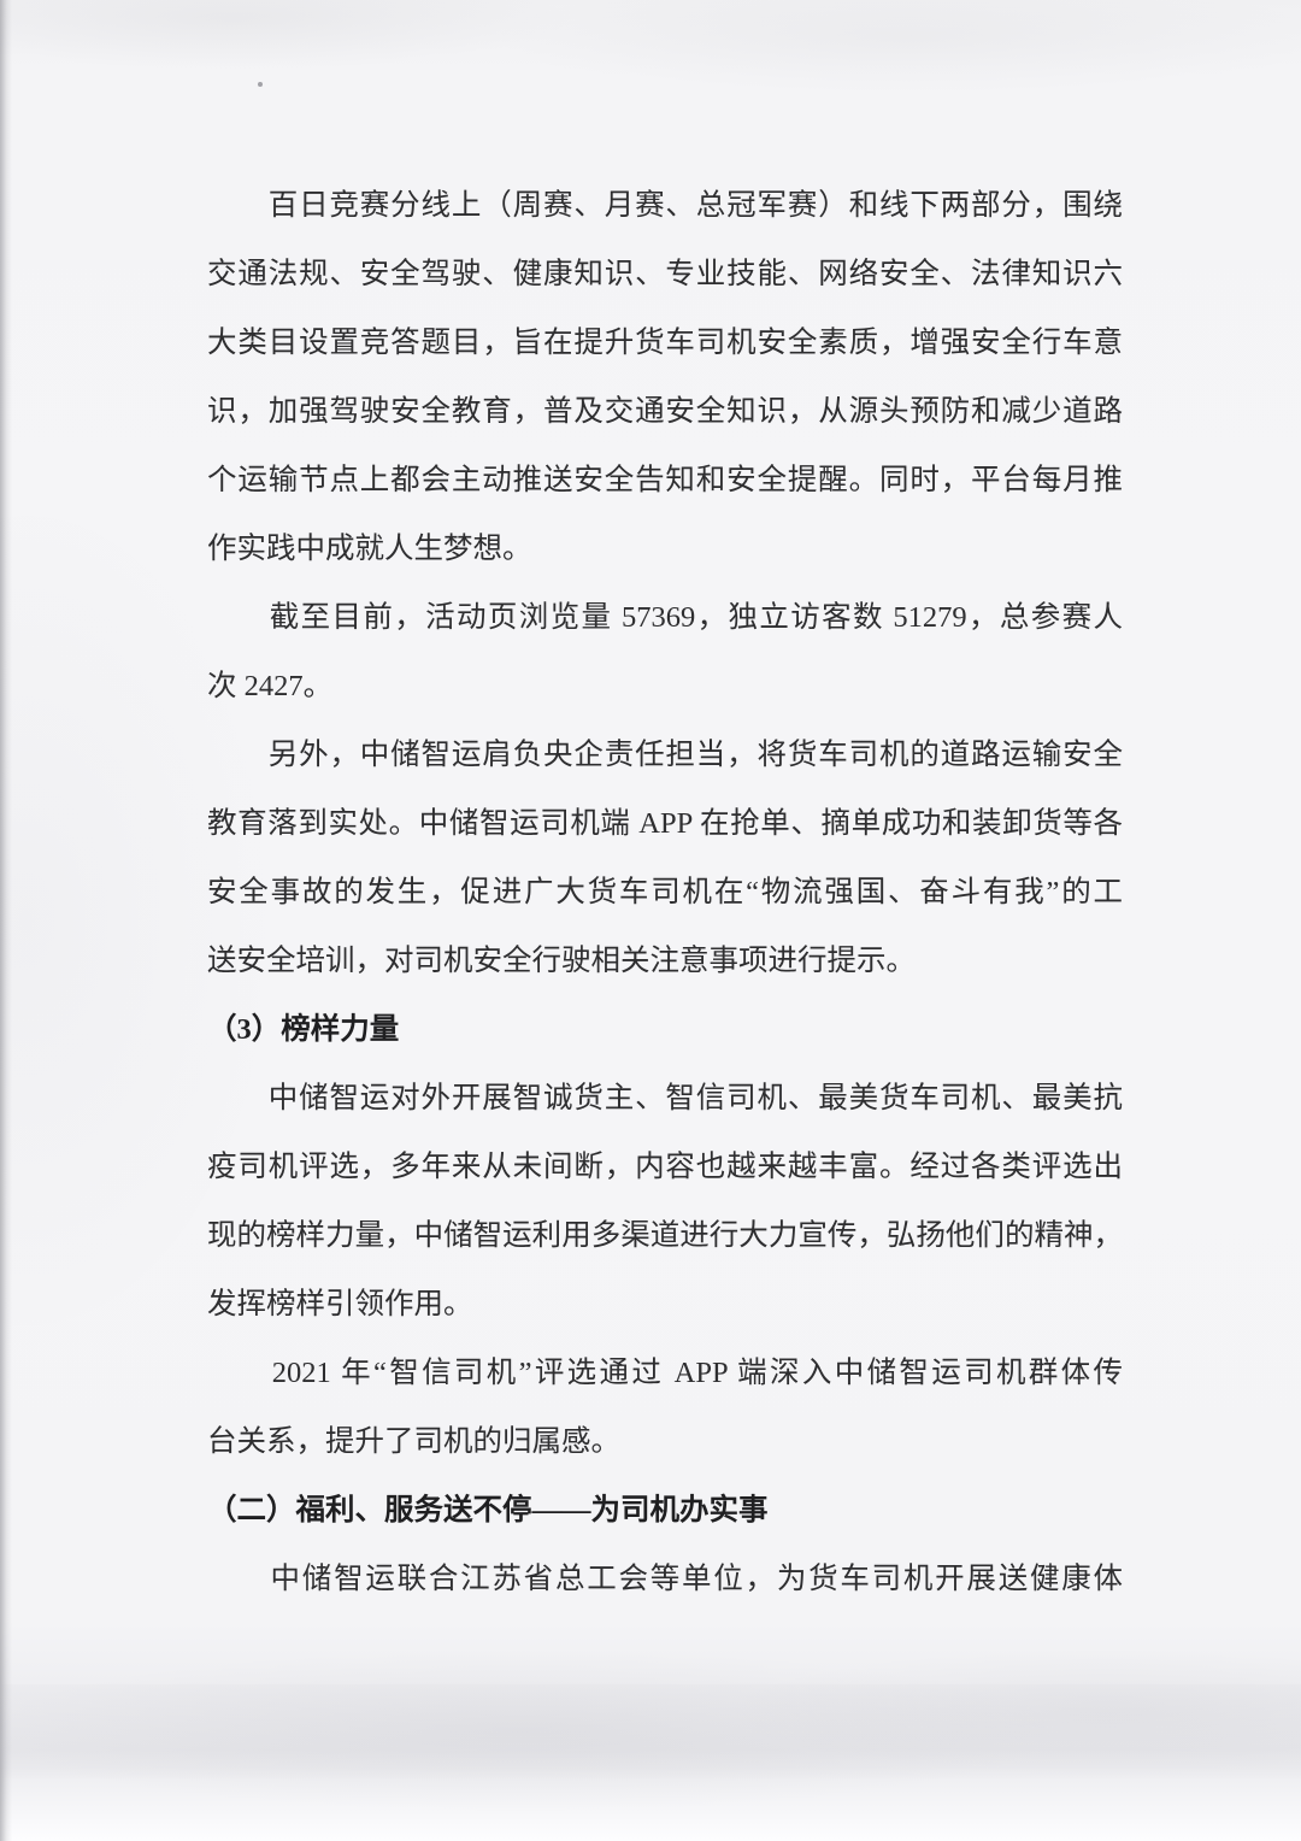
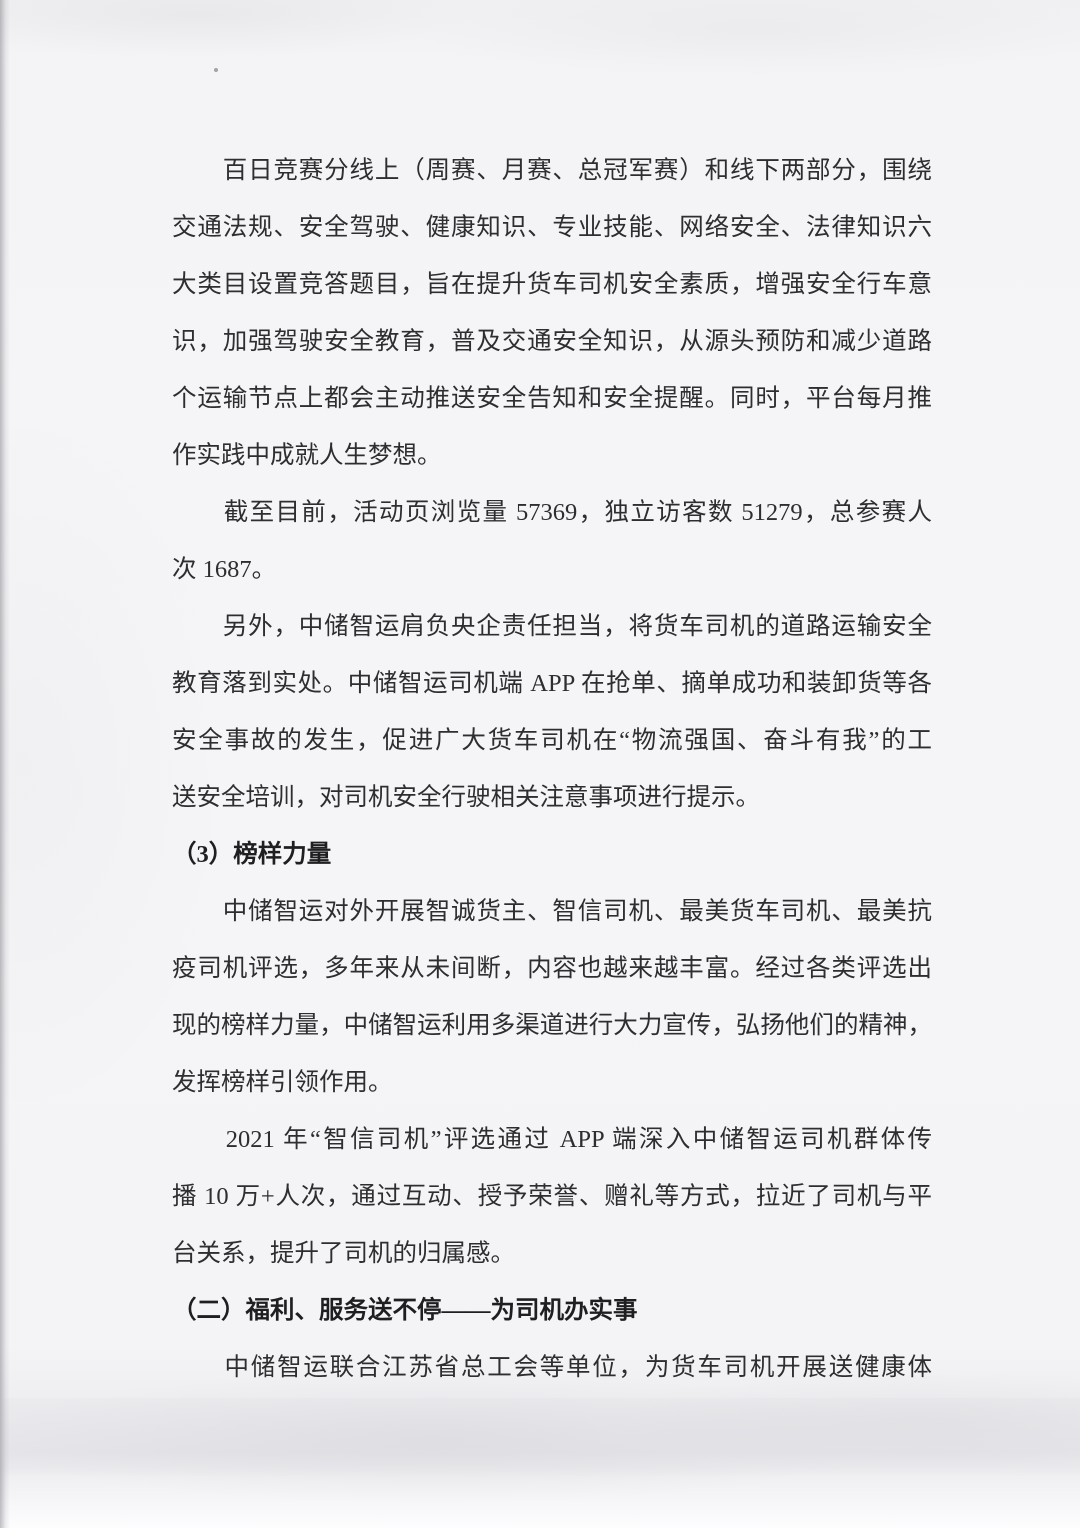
  百日竞赛分线上（周赛、月赛、总冠军赛）和线下两部分，围绕
  交通法规、安全驾驶、健康知识、专业技能、网络安全、法律知识六
  大类目设置竞答题目，旨在提升货车司机安全素质，增强安全行车意
  识，加强驾驶安全教育，普及交通安全知识，从源头预防和减少道路
  个运输节点上都会主动推送安全告知和安全提醒。同时，平台每月推
  作实践中成就人生梦想。
  截至目前，活动页浏览量 57369，独立访客数 51279，总参赛人
- 次 2427。
+ 次 1687。
  另外，中储智运肩负央企责任担当，将货车司机的道路运输安全
  教育落到实处。中储智运司机端 APP 在抢单、摘单成功和装卸货等各
  安全事故的发生，促进广大货车司机在“物流强国、奋斗有我”的工
  送安全培训，对司机安全行驶相关注意事项进行提示。
  （3）榜样力量
  中储智运对外开展智诚货主、智信司机、最美货车司机、最美抗
  疫司机评选，多年来从未间断，内容也越来越丰富。经过各类评选出
  现的榜样力量，中储智运利用多渠道进行大力宣传，弘扬他们的精神，
  发挥榜样引领作用。
  2021 年“智信司机”评选通过 APP 端深入中储智运司机群体传
+ 播 10 万+人次，通过互动、授予荣誉、赠礼等方式，拉近了司机与平
  台关系，提升了司机的归属感。
  （二）福利、服务送不停——为司机办实事
  中储智运联合江苏省总工会等单位，为货车司机开展送健康体
